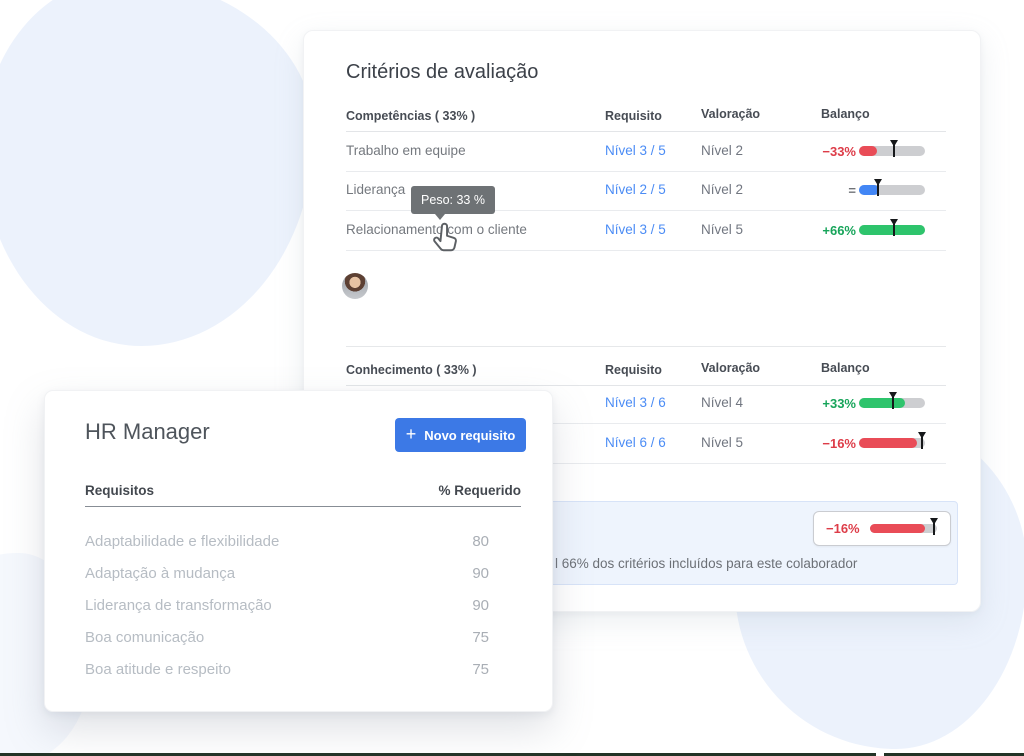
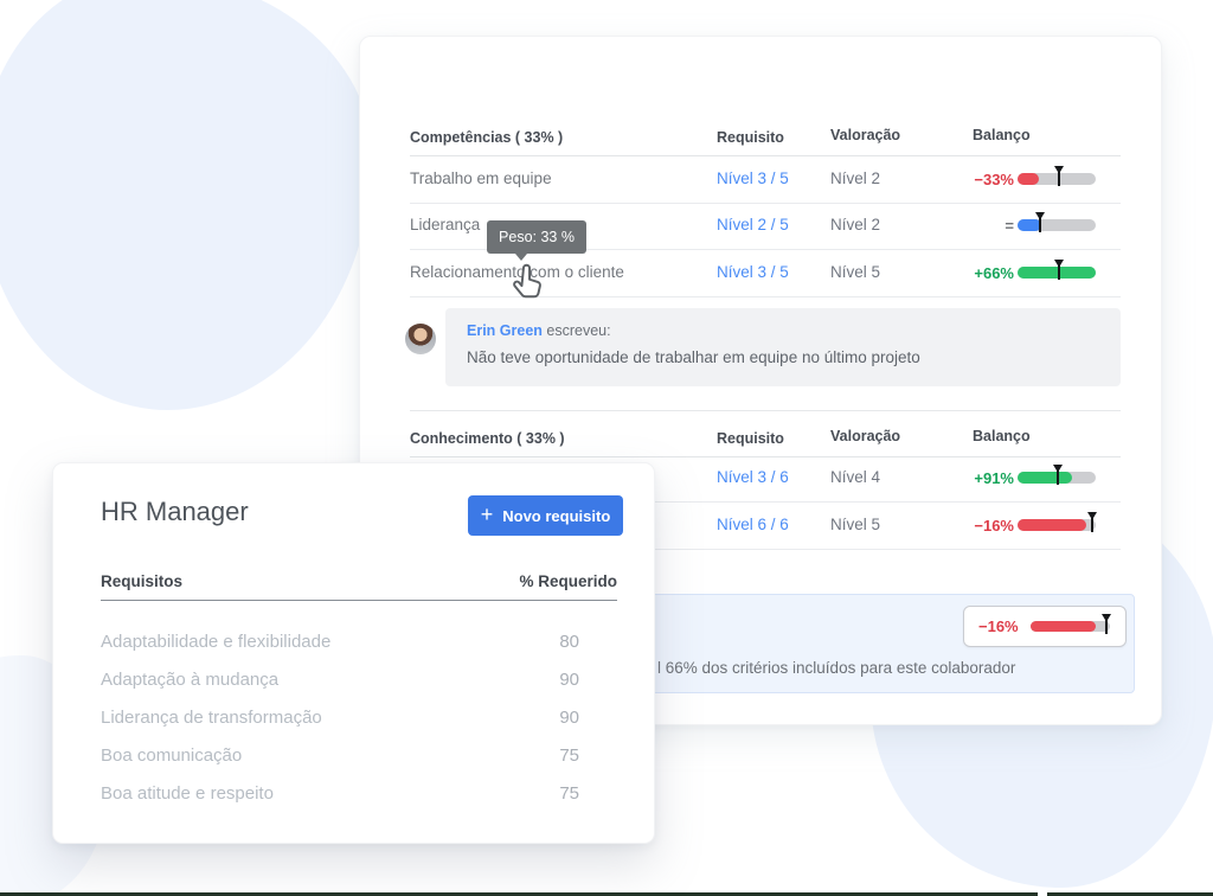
- Critérios de avaliação
  Competências ( 33% )
  Requisito
  Valoração
  Balanço
  Trabalho em equipe
  Nível 3 / 5
  Nível 2
  −33%
  Liderança
  Nível 2 / 5
  Nível 2
  =
  Relacionamento com o cliente
  Nível 3 / 5
  Nível 5
  +66%
  Peso: 33 %
+ Erin Green escreveu:
+ Não teve oportunidade de trabalhar em equipe no último projeto
  Conhecimento ( 33% )
  Requisito
  Valoração
  Balanço
  Nível 3 / 6
  Nível 4
- +33%
+ +91%
  Nível 6 / 6
  Nível 5
  −16%
  −16%
  l 66% dos critérios incluídos para este colaborador
  HR Manager
  +
  Novo requisito
  Requisitos
  % Requerido
  Adaptabilidade e flexibilidade
  80
  Adaptação à mudança
  90
  Liderança de transformação
  90
  Boa comunicação
  75
  Boa atitude e respeito
  75
